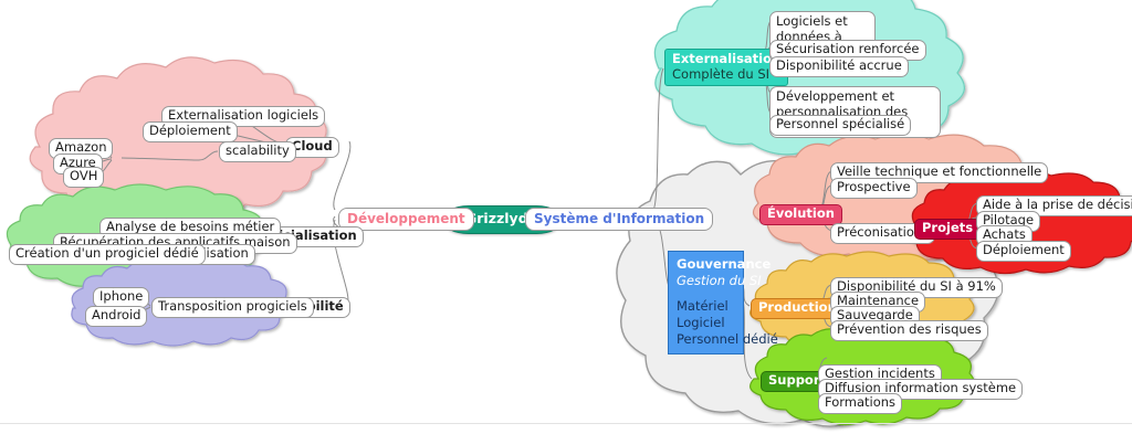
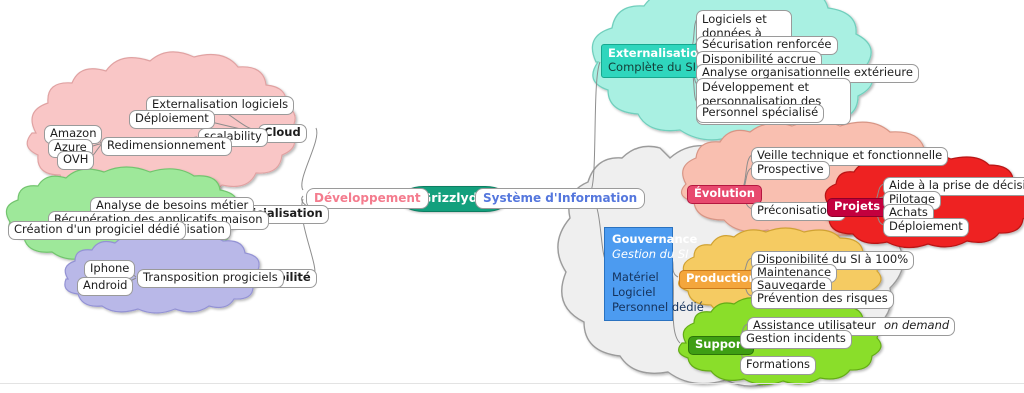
  rizzlyd
  Développement
  Système d'Information
  Cloud
  Externalisation logiciels
  Déploiement
  scalability
+ Redimensionnement
  Amazon
  Azure
  OVH
  Analyse de besoins métier
  Récupération des applicatifs maison
  Création d'un progiciel dédié
  Transposition progiciels
  Iphone
  Android
  Externalisatio
  Complète du SI
  Logiciels et données à
  Sécurisation renforcée
  Disponibilité accrue
+ Analyse organisationnelle extérieure
  Personnel spécialisé
  Évolution
  Veille technique et fonctionnelle
  Prospective
  Préconisatio
  Projets
  Aide à la prise de décis
  Pilotage
  Achats
  Déploiement
  Gouvernance
  Gestion du SI
  Matériel
  Logiciel
  Personnel dédié
  Productio
- Disponibilité du SI à 91%
+ Disponibilité du SI à 100%
  Maintenance
  Sauvegarde
  Prévention des risques
  Suppor
+ Assistance utilisateur on demand
  Gestion incidents
- Diffusion information système
  Formations
